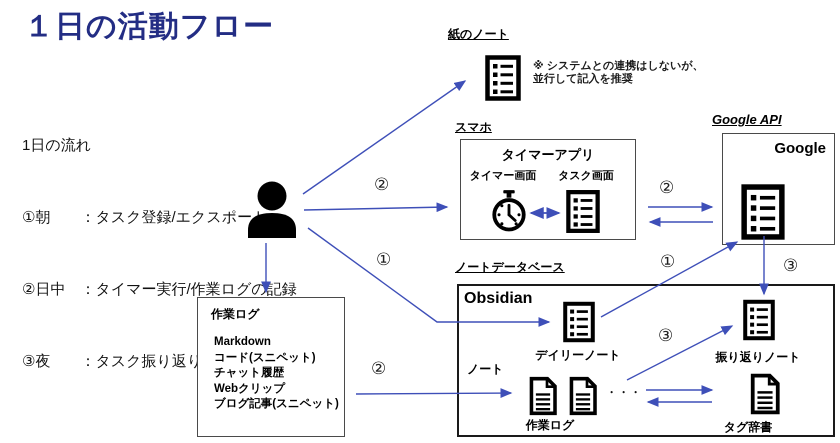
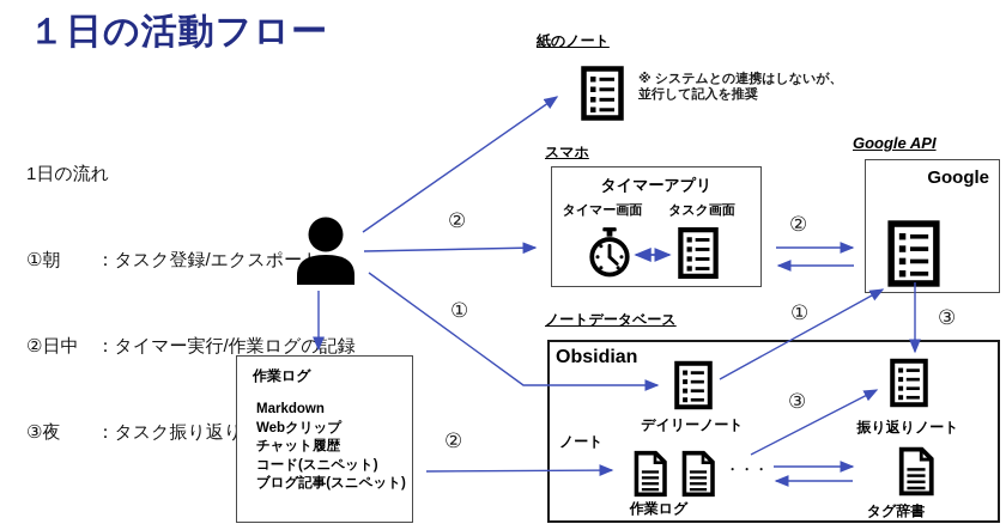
  １日の活動フロー
  1日の流れ
  ①朝 ：タスク登録/エクスポー
  ②日中 ：タイマー実行/作業ログの記録
  ③夜 ：タスク振り返り
  紙のノート
  ※ システムとの連携はしないが、
  並行して記入を推奨
  スマホ
  タイマーアプリ
  タイマー画面
  タスク画面
  Google API
  Google
  作業ログ
  Markdown
- コード(スニペット)
+ Webクリップ
  チャット履歴
- Webクリップ
+ コード(スニペット)
  ブログ記事(スニペット)
  ノートデータベース
  Obsidian
  デイリーノート
  振り返りノート
  ノート
  作業ログ
  ・・・
  タグ辞書
  ②
  ②
  ①
  ①
  ③
  ②
  ③
